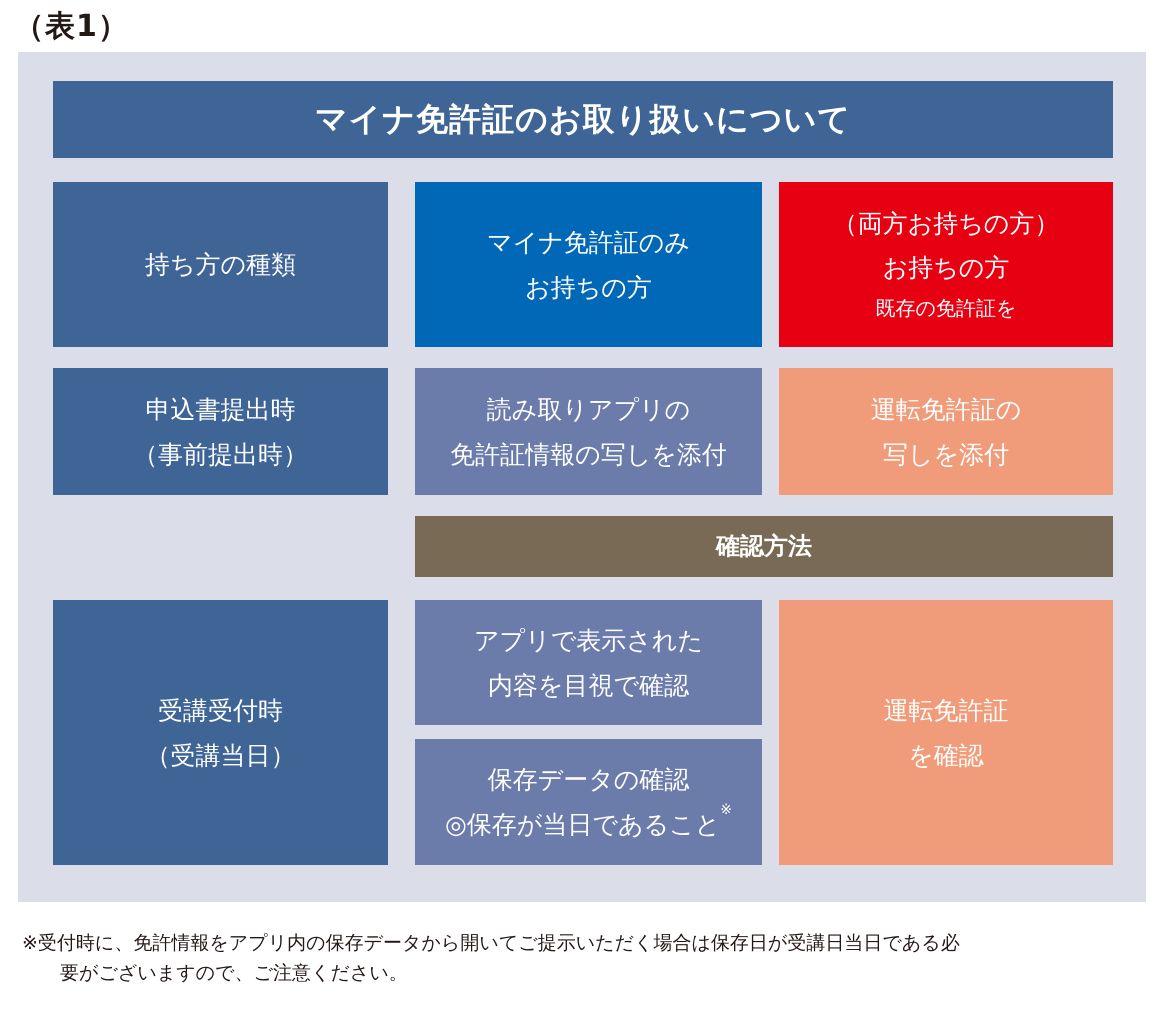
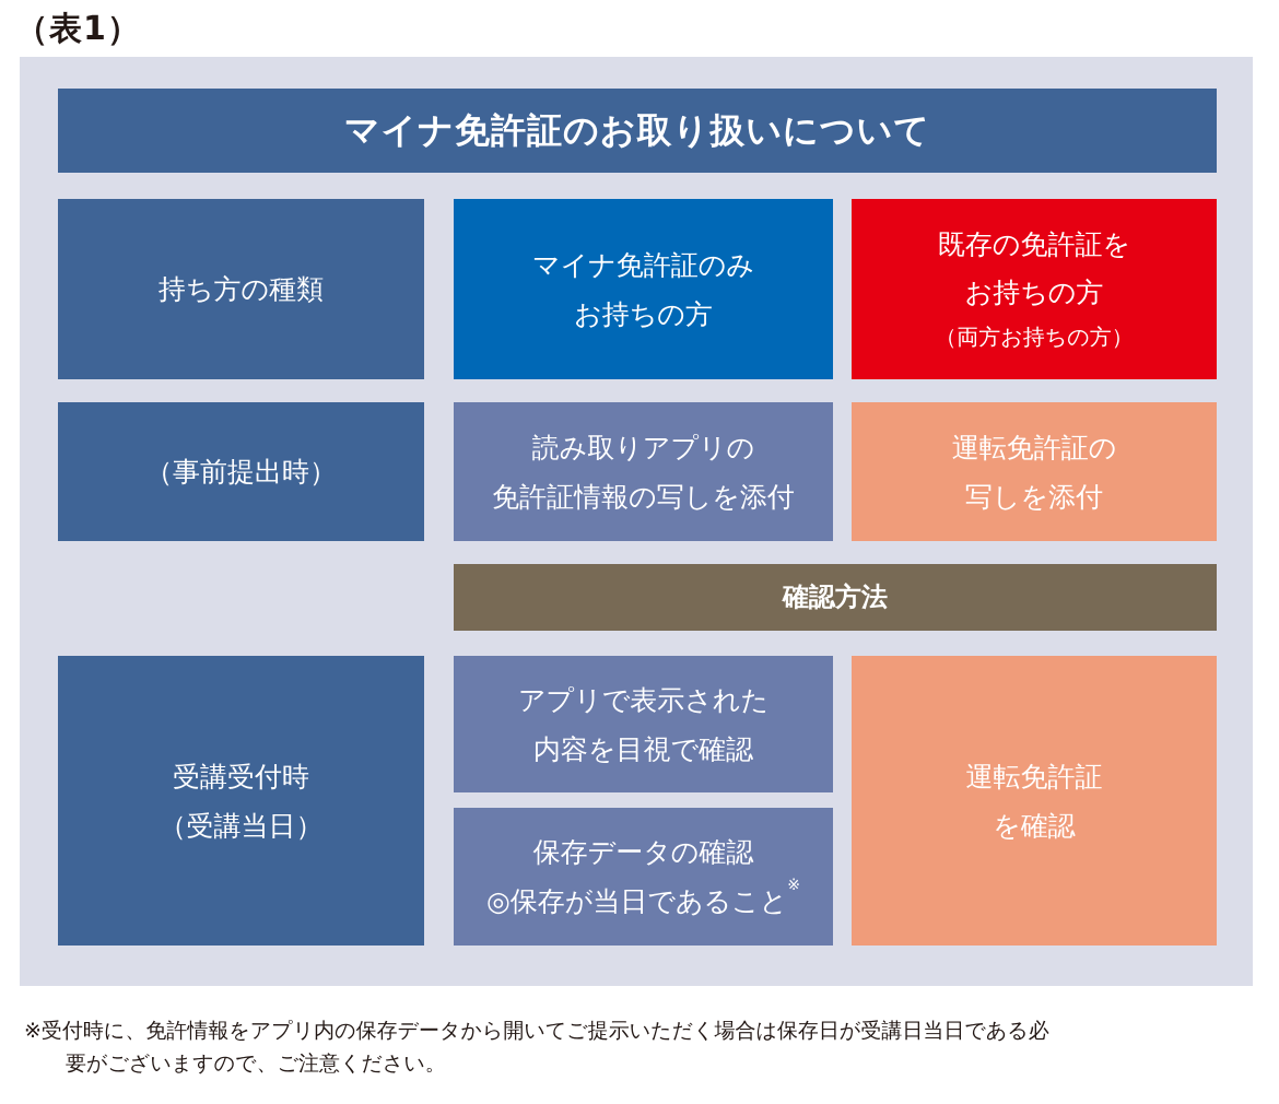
  （表1）
  マイナ免許証のお取り扱いについて
  持ち方の種類
  マイナ免許証のみ
  お持ちの方
- （両方お持ちの方）
+ 既存の免許証を
  お持ちの方
- 既存の免許証を
+ （両方お持ちの方）
- 申込書提出時
  （事前提出時）
  読み取りアプリの
  免許証情報の写しを添付
  運転免許証の
  写しを添付
  確認方法
  受講受付時
  （受講当日）
  アプリで表示された
  内容を目視で確認
  保存データの確認
  ◎保存が当日であること※
  運転免許証
  を確認
  ※受付時に、免許情報をアプリ内の保存データから開いてご提示いただく場合は保存日が受講日当日である必
  要がございますので、ご注意ください。
